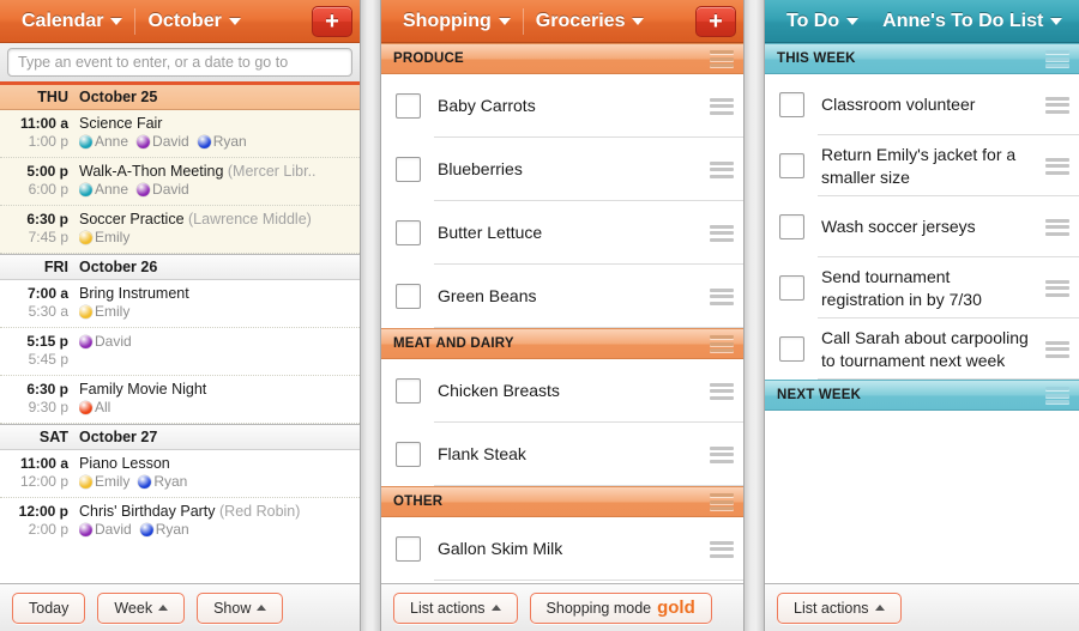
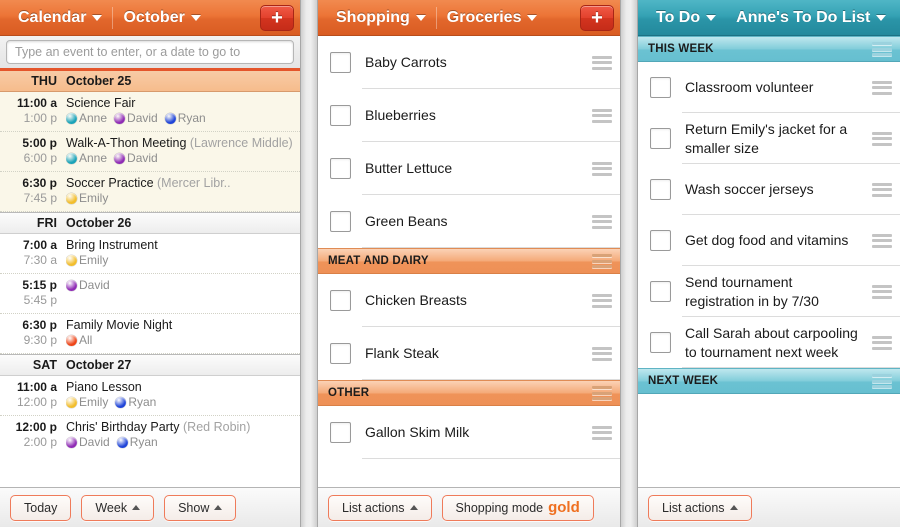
  Calendar
  October
  +
  Type an event to enter, or a date to go to
  THU
  October 25
  11:00 a
  1:00 p
  Science Fair
  Anne
  David
  Ryan
  5:00 p
  6:00 p
- Walk-A-Thon Meeting (Mercer Libr..
+ Walk-A-Thon Meeting (Lawrence Middle)
  Anne
  David
  6:30 p
  7:45 p
- Soccer Practice (Lawrence Middle)
+ Soccer Practice (Mercer Libr..
  Emily
  FRI
  October 26
  7:00 a
- 5:30 a
+ 7:30 a
  Bring Instrument
  Emily
  5:15 p
  5:45 p
  David
  6:30 p
  9:30 p
  Family Movie Night
  All
  SAT
  October 27
  11:00 a
  12:00 p
  Piano Lesson
  Emily
  Ryan
  12:00 p
  2:00 p
  Chris' Birthday Party (Red Robin)
  David
  Ryan
  Today
  Week
  Show
  Shopping
  Groceries
  +
- PRODUCE
  Baby Carrots
  Blueberries
  Butter Lettuce
  Green Beans
  MEAT AND DAIRY
  Chicken Breasts
  Flank Steak
  OTHER
  Gallon Skim Milk
  List actions
  Shopping mode
  gold
  To Do
  Anne's To Do List
  THIS WEEK
  Classroom volunteer
  Return Emily's jacket for a smaller size
  Wash soccer jerseys
+ Get dog food and vitamins
  Send tournament registration in by 7/30
  Call Sarah about carpooling to tournament next week
  NEXT WEEK
  List actions
